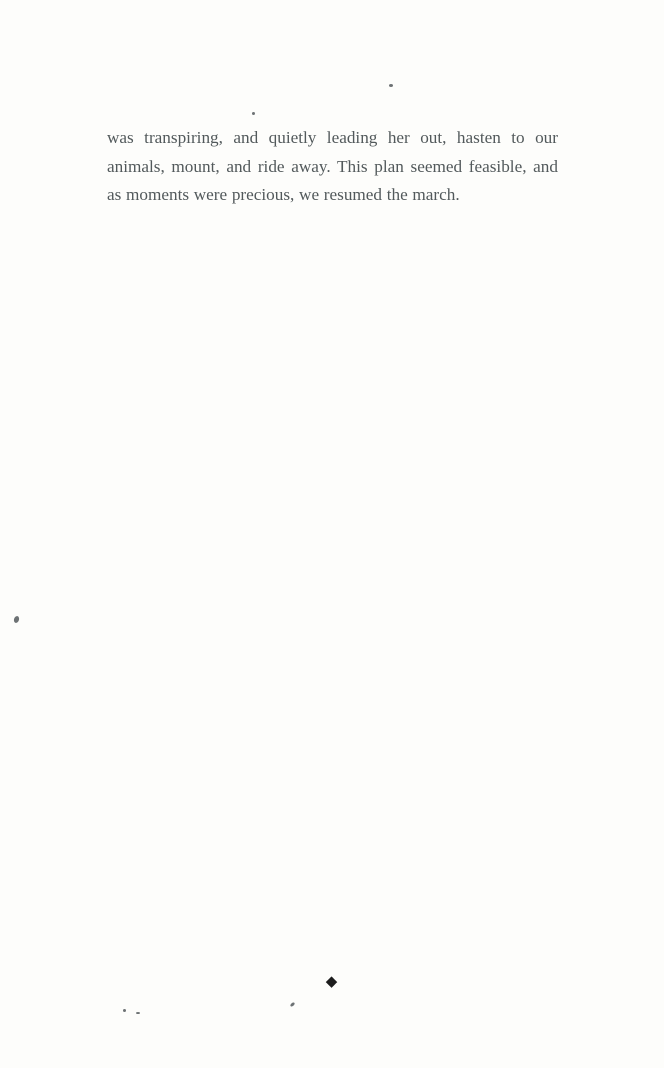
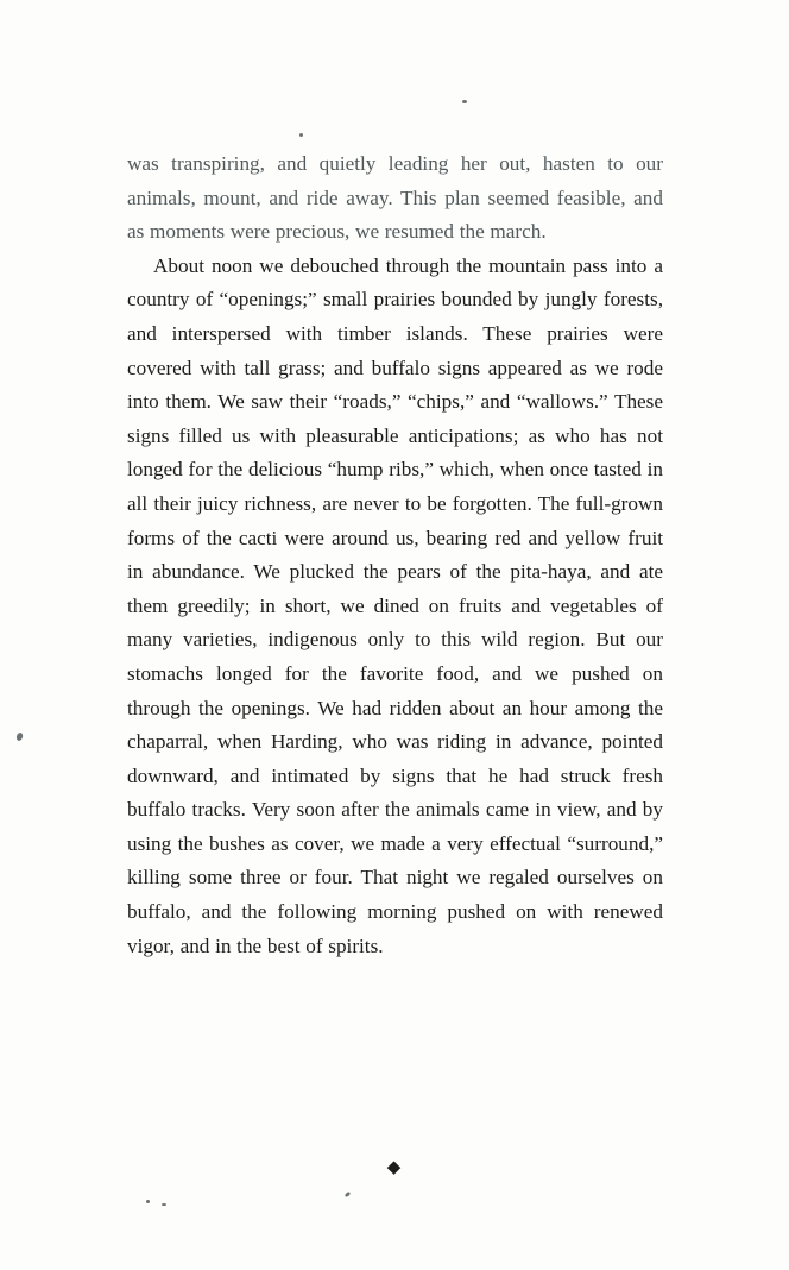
  was transpiring, and quietly leading her out, hasten to our animals, mount, and ride away. This plan seemed feasible, and as moments were precious, we resumed the march.
+ About noon we debouched through the mountain pass into a country of “openings;” small prairies bounded by jungly forests, and interspersed with timber islands. These prairies were covered with tall grass; and buffalo signs appeared as we rode into them. We saw their “roads,” “chips,” and “wallows.” These signs filled us with pleasurable anticipations; as who has not longed for the delicious “hump ribs,” which, when once tasted in all their juicy richness, are never to be forgotten. The full-grown forms of the cacti were around us, bearing red and yellow fruit in abundance. We plucked the pears of the pita-haya, and ate them greedily; in short, we dined on fruits and vegetables of many varieties, indigenous only to this wild region. But our stomachs longed for the favorite food, and we pushed on through the openings. We had ridden about an hour among the chaparral, when Harding, who was riding in advance, pointed downward, and intimated by signs that he had struck fresh buffalo tracks. Very soon after the animals came in view, and by using the bushes as cover, we made a very effectual “surround,” killing some three or four. That night we regaled ourselves on buffalo, and the following morning pushed on with renewed vigor, and in the best of spirits.
  ◆
